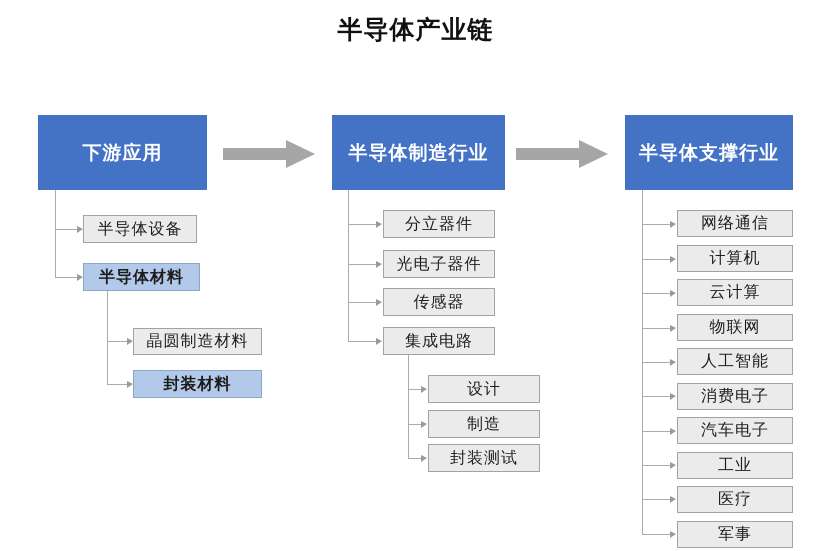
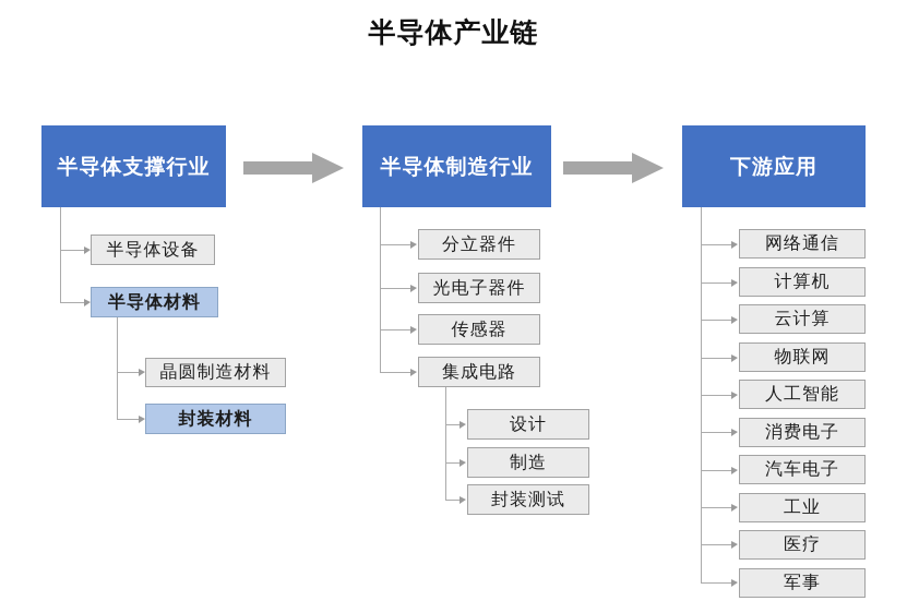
  半导体产业链
- 下游应用
+ 半导体支撑行业
  半导体制造行业
- 半导体支撑行业
+ 下游应用
  半导体设备
  半导体材料
  晶圆制造材料
  封装材料
  分立器件
  光电子器件
  传感器
  集成电路
  设计
  制造
  封装测试
  网络通信
  计算机
  云计算
  物联网
  人工智能
  消费电子
  汽车电子
  工业
  医疗
  军事
